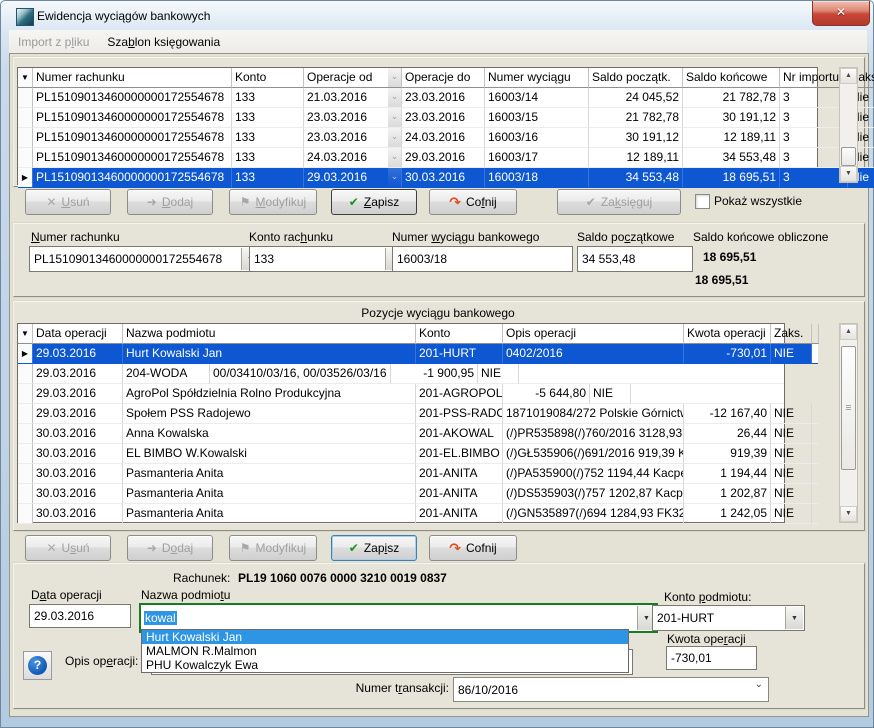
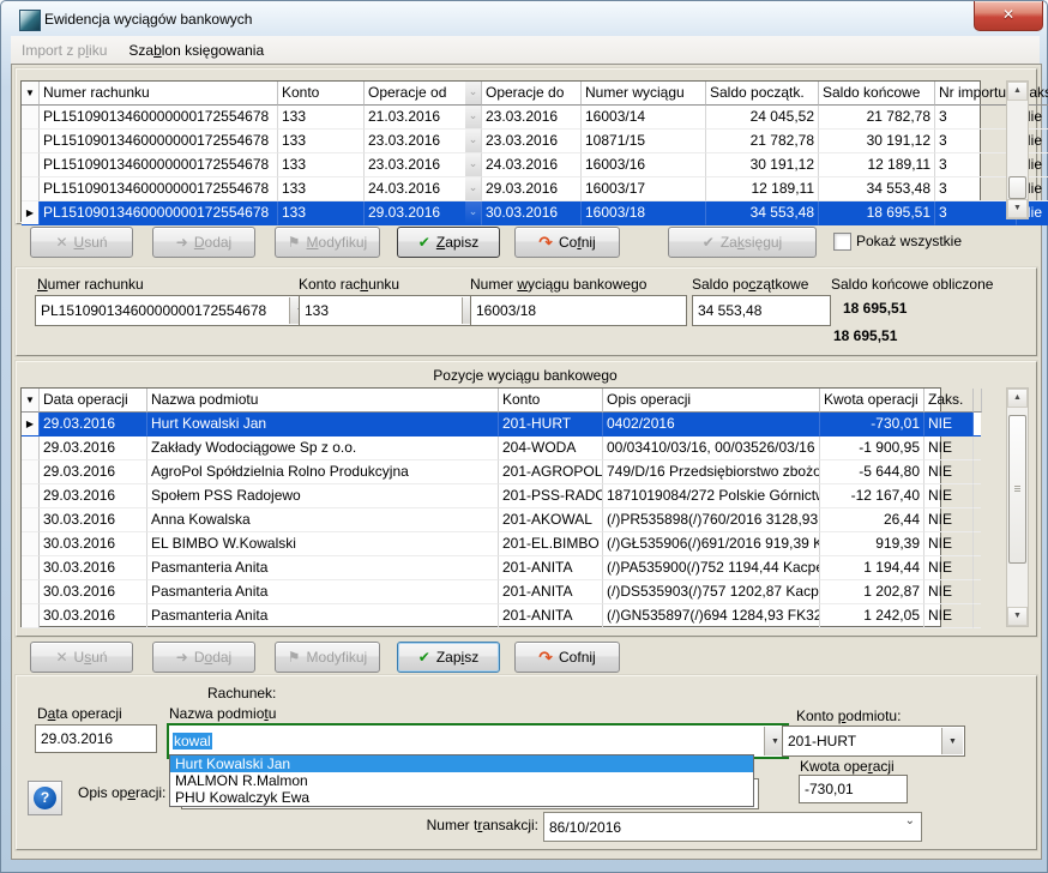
  Ewidencja wyciągów bankowych
  ✕
  Import z pliku
  Szablon księgowania
  ▼
  Numer rachunku
  Konto
  Operacje od
  ⌄
  Operacje do
  Numer wyciągu
  Saldo początk.
  Saldo końcowe
  Nr importu
  PL15109013460000000172554678
  133
  21.03.2016
  ⌄
  23.03.2016
  16003/14
  24 045,52
  21 782,78
  3
  PL15109013460000000172554678
  133
  23.03.2016
  ⌄
  23.03.2016
- 16003/15
+ 10871/15
  21 782,78
  30 191,12
  3
  PL15109013460000000172554678
  133
  23.03.2016
  ⌄
  24.03.2016
  16003/16
  30 191,12
  12 189,11
  3
  PL15109013460000000172554678
  133
  24.03.2016
  ⌄
  29.03.2016
  16003/17
  12 189,11
  34 553,48
  3
  ▶
  PL15109013460000000172554678
  133
  29.03.2016
  ⌄
  30.03.2016
  16003/18
  34 553,48
  18 695,51
  3
  ✕
  Usuń
  ➜
  Dodaj
  ⚑
  Modyfikuj
  ✔
  Zapisz
  ↷
  Cofnij
  ✔
  Zaksięguj
  Pokaż wszystkie
  Numer rachunku
  PL15109013460000000172554678
  Konto rachunku
  133
  Numer wyciągu bankowego
  16003/18
  Saldo początkowe
  34 553,48
  Saldo końcowe obliczone
  18 695,51
  18 695,51
  Pozycje wyciągu bankowego
  ▼
  Data operacji
  Nazwa podmiotu
  Konto
  Opis operacji
  Kwota operacji
  Zaks.
  ▶
  29.03.2016
  Hurt Kowalski Jan
  201-HURT
  0402/2016
  -730,01
  NIE
  29.03.2016
+ Zakłady Wodociągowe Sp z o.o.
  204-WODA
  00/03410/03/16, 00/03526/03/16
  -1 900,95
  NIE
  29.03.2016
  AgroPol Spółdzielnia Rolno Produkcyjna
  201-AGROPOL
+ 749/D/16 Przedsiębiorstwo zbożo
  -5 644,80
  NIE
  29.03.2016
  Społem PSS Radojewo
  201-PSS-RADO
  1871019084/272 Polskie Górnict
  -12 167,40
  NIE
  30.03.2016
  Anna Kowalska
  201-AKOWAL
  (/)PR535898(/)760/2016 3128,93
  26,44
  NIE
  30.03.2016
  EL BIMBO W.Kowalski
  201-EL.BIMBO
  (/)GŁ535906(/)691/2016 919,39 K
  919,39
  NIE
  30.03.2016
  Pasmanteria Anita
  201-ANITA
  (/)PA535900(/)752 1194,44 Kacpe
  1 194,44
  NIE
  30.03.2016
  Pasmanteria Anita
  201-ANITA
  (/)DS535903(/)757 1202,87 Kacp
  1 202,87
  NIE
  30.03.2016
  Pasmanteria Anita
  201-ANITA
  (/)GN535897(/)694 1284,93 FK32
  1 242,05
  NIE
  ✕
  Usuń
  ➜
  Dodaj
  ⚑
  Modyfikuj
  ✔
  Zapisz
  ↷
  Cofnij
  Rachunek:
- PL19 1060 0076 0000 3210 0019 0837
  Data operacji
  29.03.2016
  Nazwa podmiotu
  kowal
  Hurt Kowalski Jan
  MALMON R.Malmon
  PHU Kowalczyk Ewa
  Konto podmiotu:
  201-HURT
  Kwota operacji
  -730,01
  ?
  Opis operacji:
  Numer transakcji:
  86/10/2016
  ⌄
